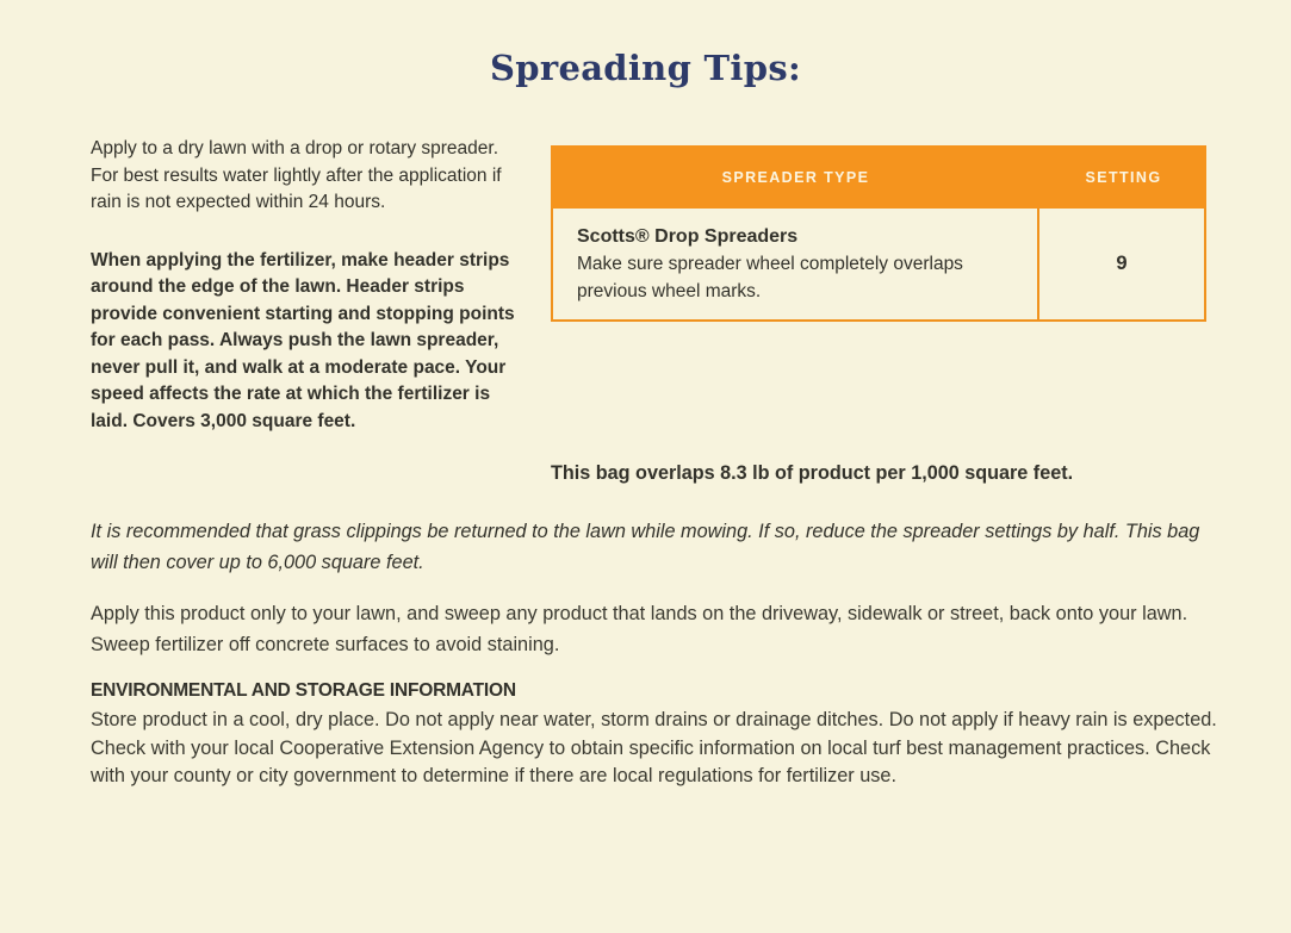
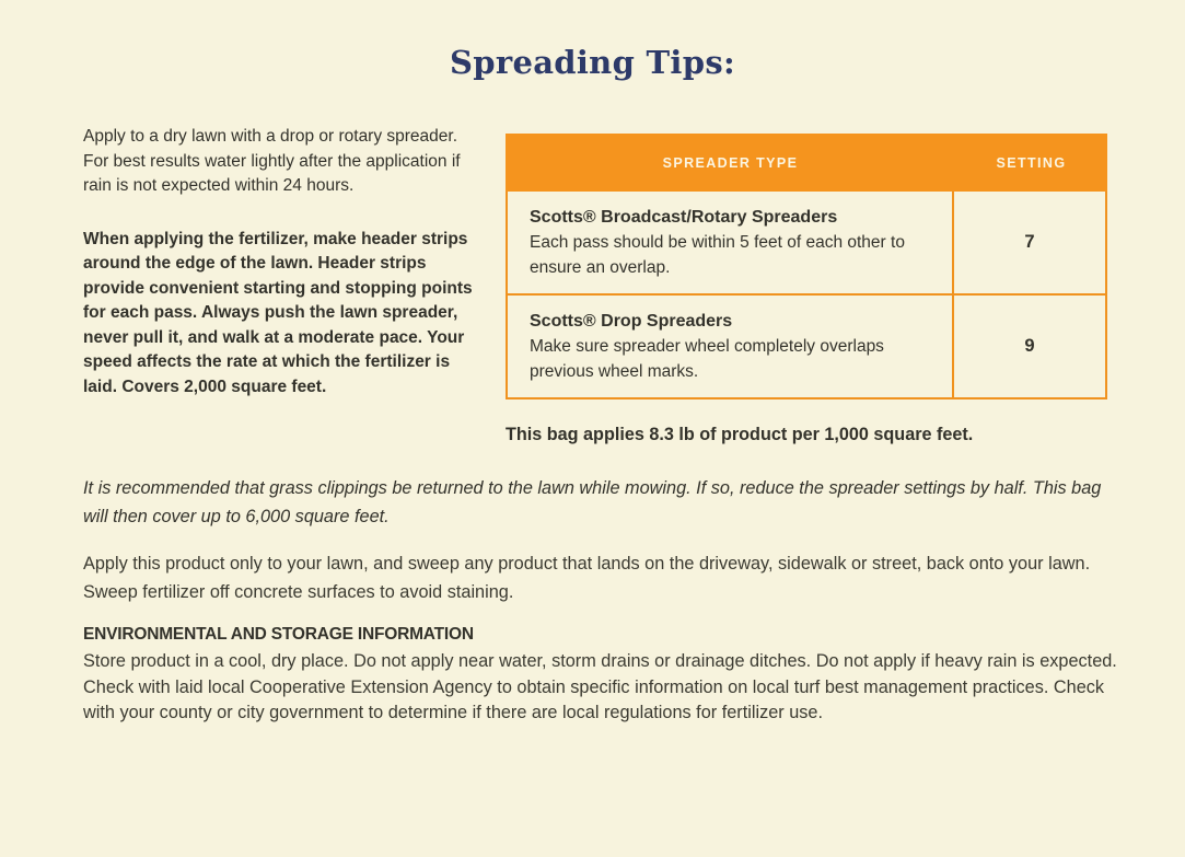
  Spreading Tips:
  Apply to a dry lawn with a drop or rotary spreader. For best results water lightly after the application if rain is not expected within 24 hours.
- When applying the fertilizer, make header strips around the edge of the lawn. Header strips provide convenient starting and stopping points for each pass. Always push the lawn spreader, never pull it, and walk at a moderate pace. Your speed affects the rate at which the fertilizer is laid. Covers 3,000 square feet.
+ When applying the fertilizer, make header strips around the edge of the lawn. Header strips provide convenient starting and stopping points for each pass. Always push the lawn spreader, never pull it, and walk at a moderate pace. Your speed affects the rate at which the fertilizer is laid. Covers 2,000 square feet.
  SPREADER TYPE
  SETTING
+ Scotts® Broadcast/Rotary Spreaders
+ Each pass should be within 5 feet of each other to ensure an overlap.
+ 7
  Scotts® Drop Spreaders
  Make sure spreader wheel completely overlaps previous wheel marks.
  9
- This bag overlaps 8.3 lb of product per 1,000 square feet.
+ This bag applies 8.3 lb of product per 1,000 square feet.
  It is recommended that grass clippings be returned to the lawn while mowing. If so, reduce the spreader settings by half. This bag will then cover up to 6,000 square feet.
  Apply this product only to your lawn, and sweep any product that lands on the driveway, sidewalk or street, back onto your lawn. Sweep fertilizer off concrete surfaces to avoid staining.
  ENVIRONMENTAL AND STORAGE INFORMATION
- Store product in a cool, dry place. Do not apply near water, storm drains or drainage ditches. Do not apply if heavy rain is expected. Check with your local Cooperative Extension Agency to obtain specific information on local turf best management practices. Check with your county or city government to determine if there are local regulations for fertilizer use.
+ Store product in a cool, dry place. Do not apply near water, storm drains or drainage ditches. Do not apply if heavy rain is expected. Check with laid local Cooperative Extension Agency to obtain specific information on local turf best management practices. Check with your county or city government to determine if there are local regulations for fertilizer use.
